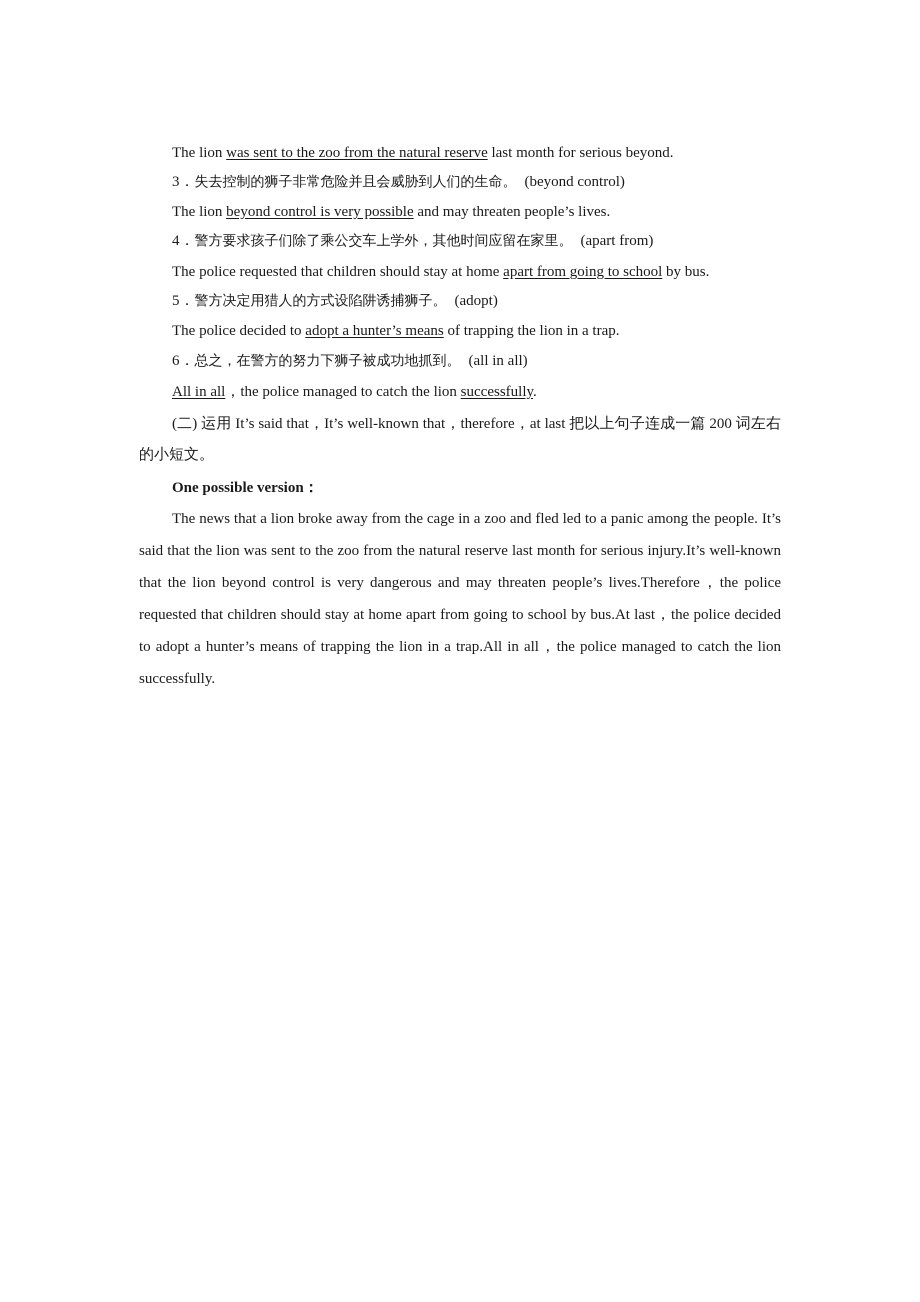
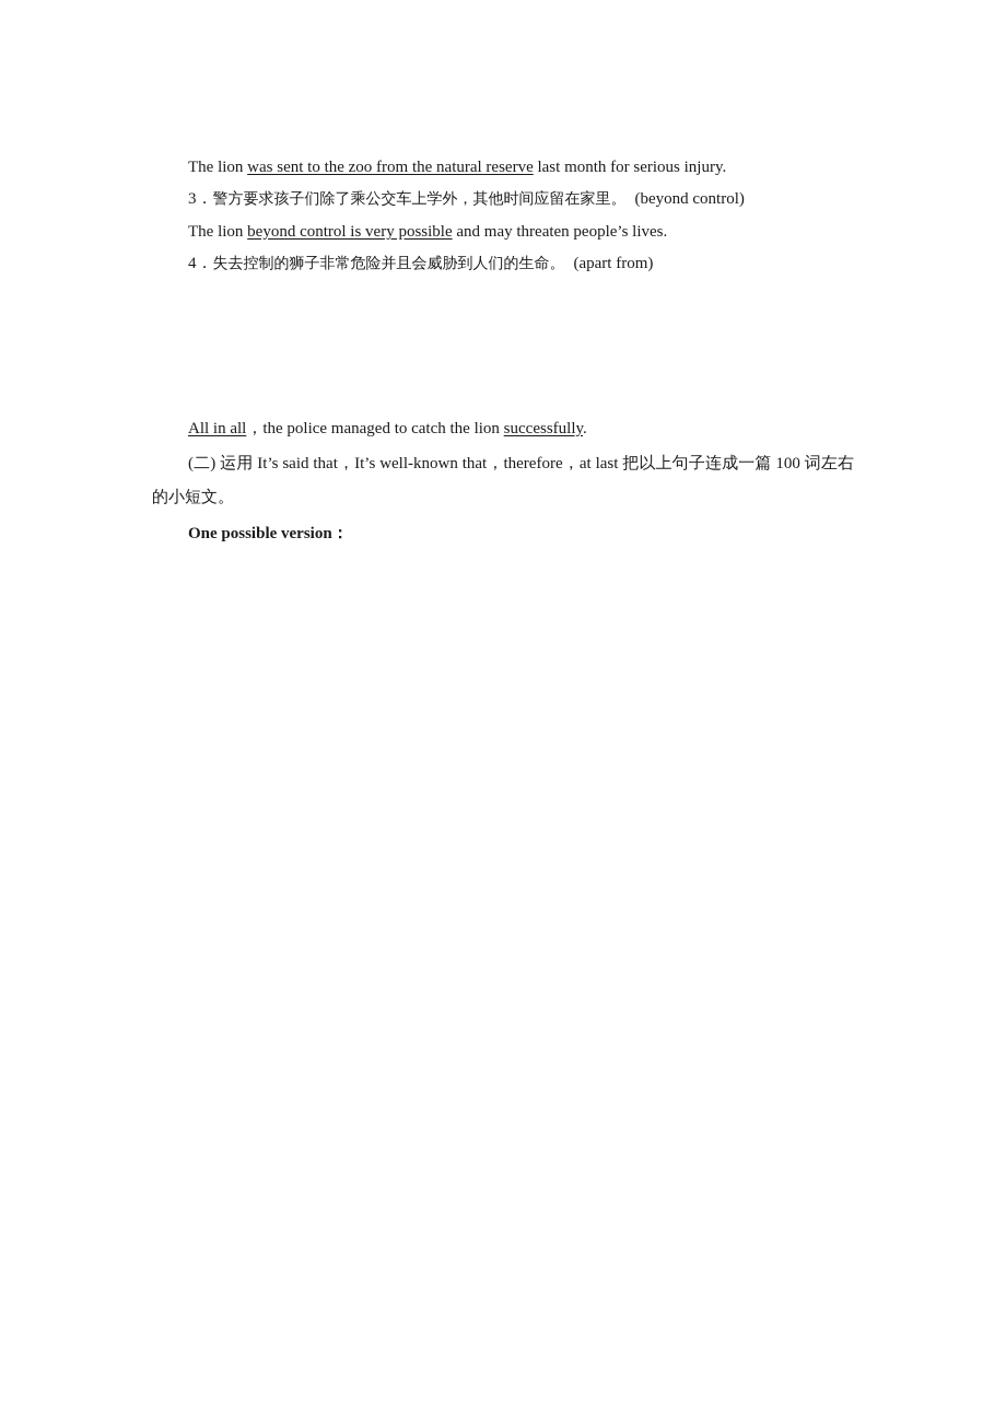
- The lion was sent to the zoo from the natural reserve last month for serious beyond.
+ The lion was sent to the zoo from the natural reserve last month for serious injury.
- 3．失去控制的狮子非常危险并且会威胁到人们的生命。 (beyond control)
+ 3．警方要求孩子们除了乘公交车上学外，其他时间应留在家里。 (beyond control)
  The lion beyond control is very possible and may threaten people’s lives.
- 4．警方要求孩子们除了乘公交车上学外，其他时间应留在家里。 (apart from)
+ 4．失去控制的狮子非常危险并且会威胁到人们的生命。 (apart from)
- The police requested that children should stay at home apart from going to school by bus.
- 5．警方决定用猎人的方式设陷阱诱捕狮子。 (adopt)
- The police decided to adopt a hunter’s means of trapping the lion in a trap.
- 6．总之，在警方的努力下狮子被成功地抓到。 (all in all)
  All in all，the police managed to catch the lion successfully.
- (二) 运用 It’s said that，It’s well-known that，therefore，at last 把以上句子连成一篇 200 词左右的小短文。
+ (二) 运用 It’s said that，It’s well-known that，therefore，at last 把以上句子连成一篇 100 词左右的小短文。
  One possible version：
- The news that a lion broke away from the cage in a zoo and fled led to a panic among the people. It’s said that the lion was sent to the zoo from the natural reserve last month for serious injury.It’s well-known that the lion beyond control is very dangerous and may threaten people’s lives.Therefore，the police requested that children should stay at home apart from going to school by bus.At last，the police decided to adopt a hunter’s means of trapping the lion in a trap.All in all，the police managed to catch the lion successfully.
